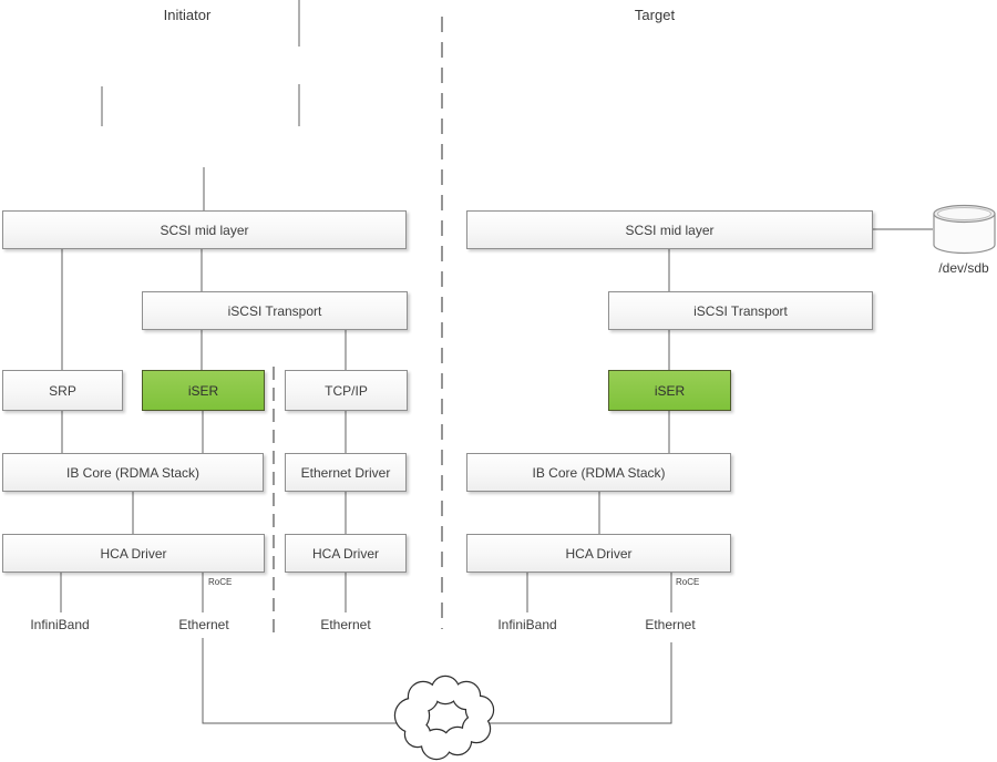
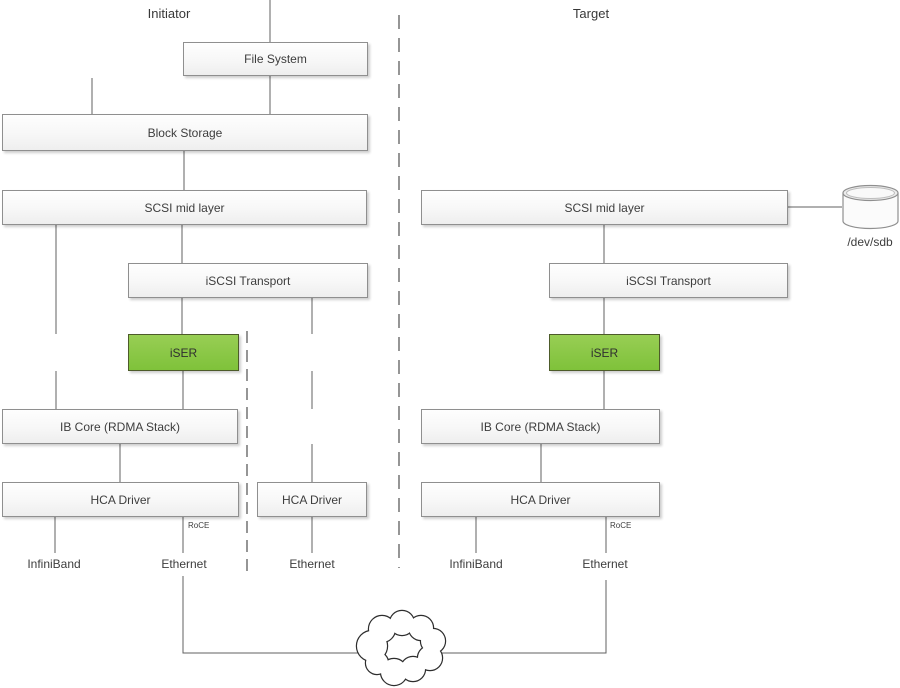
  Initiator
  Target
+ File System
+ Block Storage
  SCSI mid layer
  iSCSI Transport
- SRP
  iSER
- TCP/IP
  IB Core (RDMA Stack)
- Ethernet Driver
  HCA Driver
  HCA Driver
  RoCE
  InfiniBand
  Ethernet
  Ethernet
  SCSI mid layer
  iSCSI Transport
  iSER
  IB Core (RDMA Stack)
  HCA Driver
  RoCE
  InfiniBand
  Ethernet
  /dev/sdb
